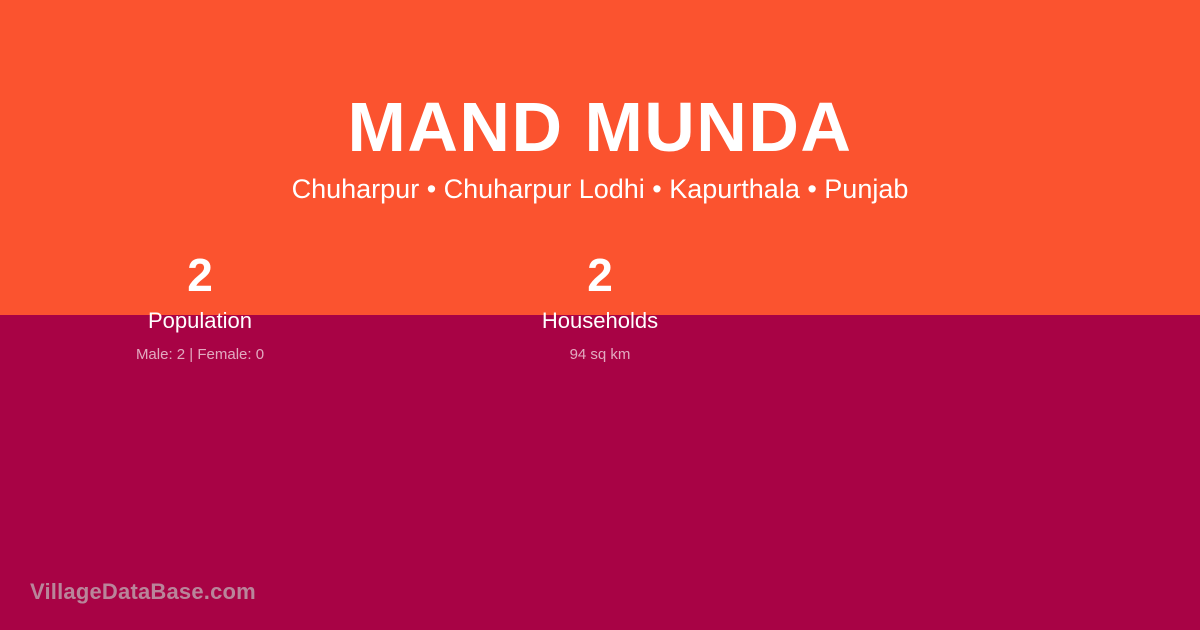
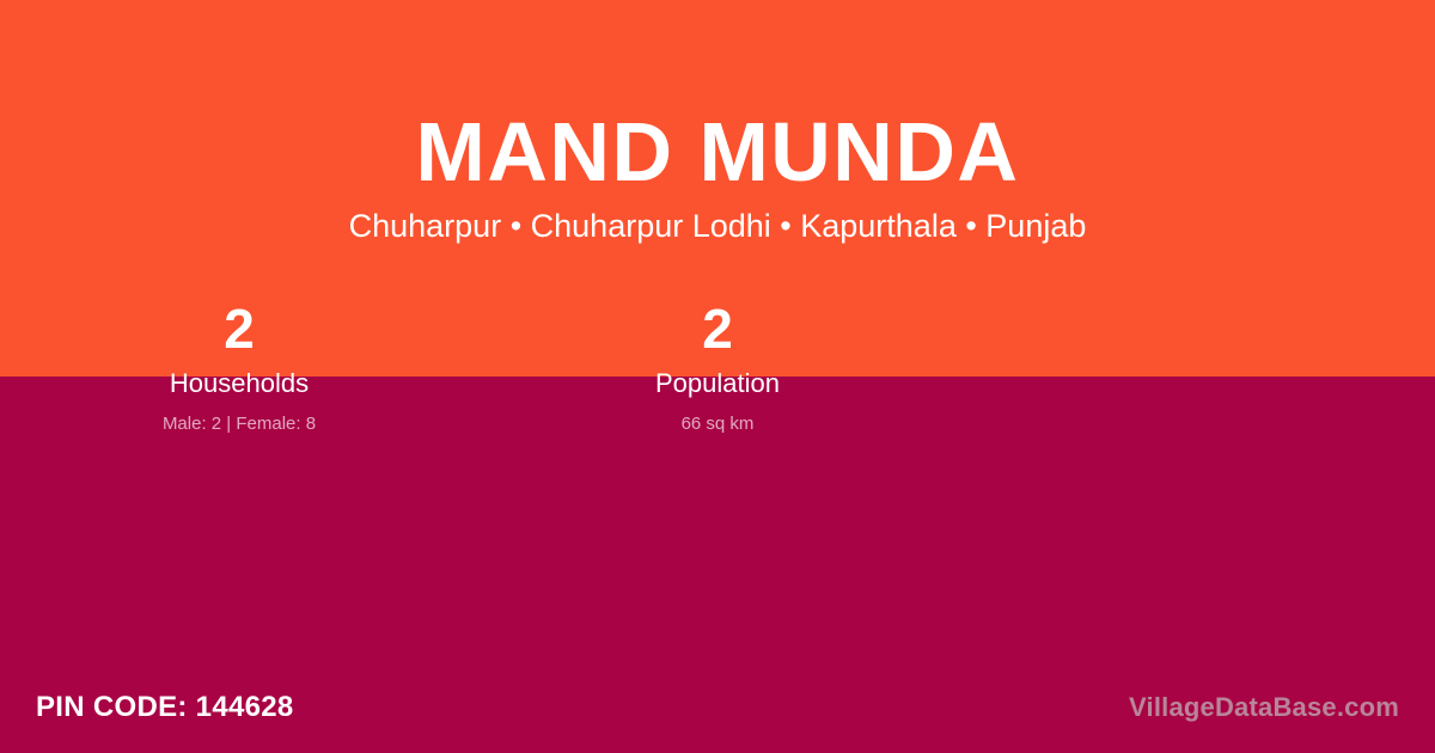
  MAND MUNDA
  Chuharpur • Chuharpur Lodhi • Kapurthala • Punjab
  2
- Population
+ Households
- Male: 2 | Female: 0
+ Male: 2 | Female: 8
  2
- Households
+ Population
- 94 sq km
+ 66 sq km
+ PIN CODE: 144628
  VillageDataBase.com
